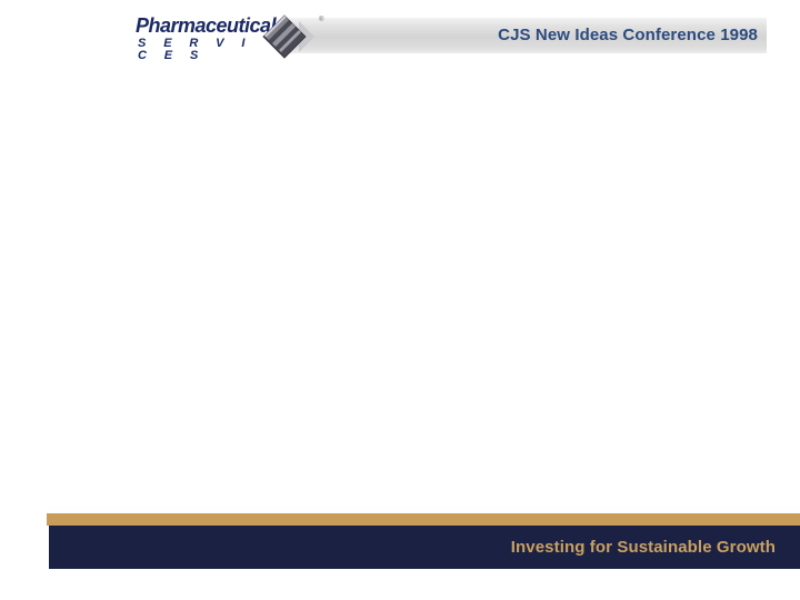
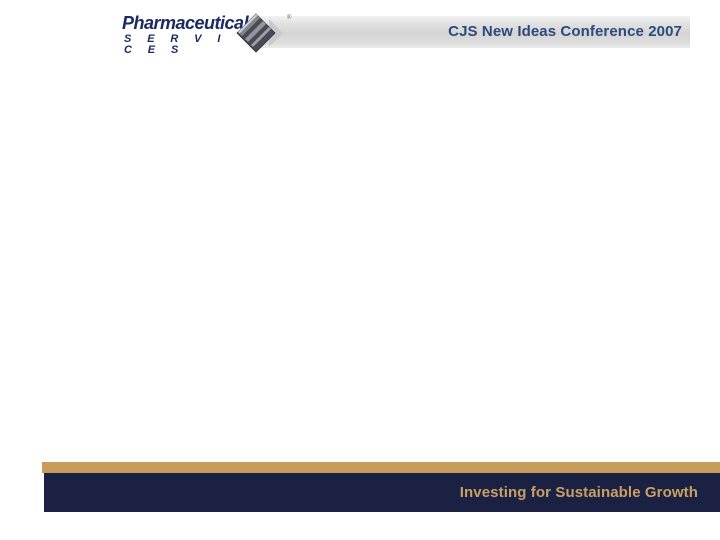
- CJS New Ideas Conference 1998
+ CJS New Ideas Conference 2007
  Pharmaceutical
  S E R V I C E S
  Investing for Sustainable Growth
